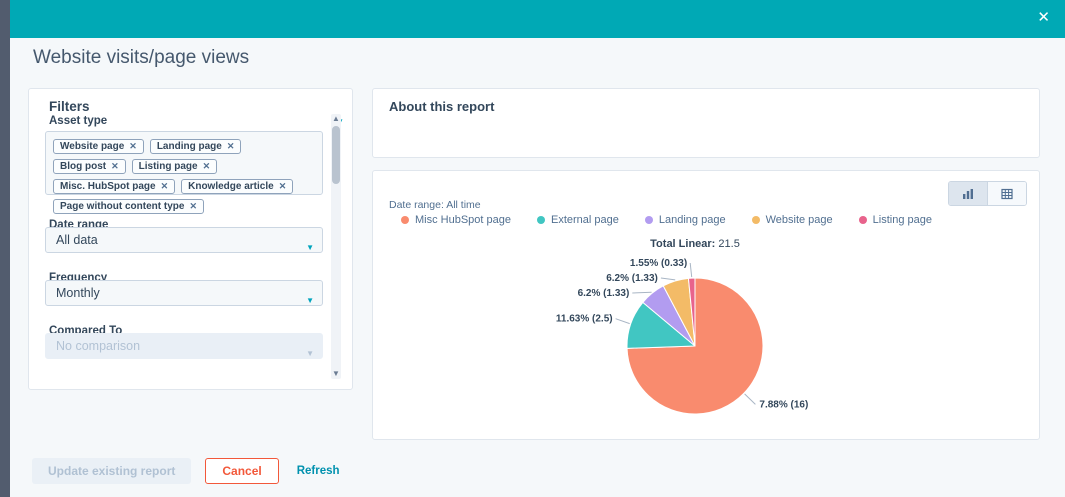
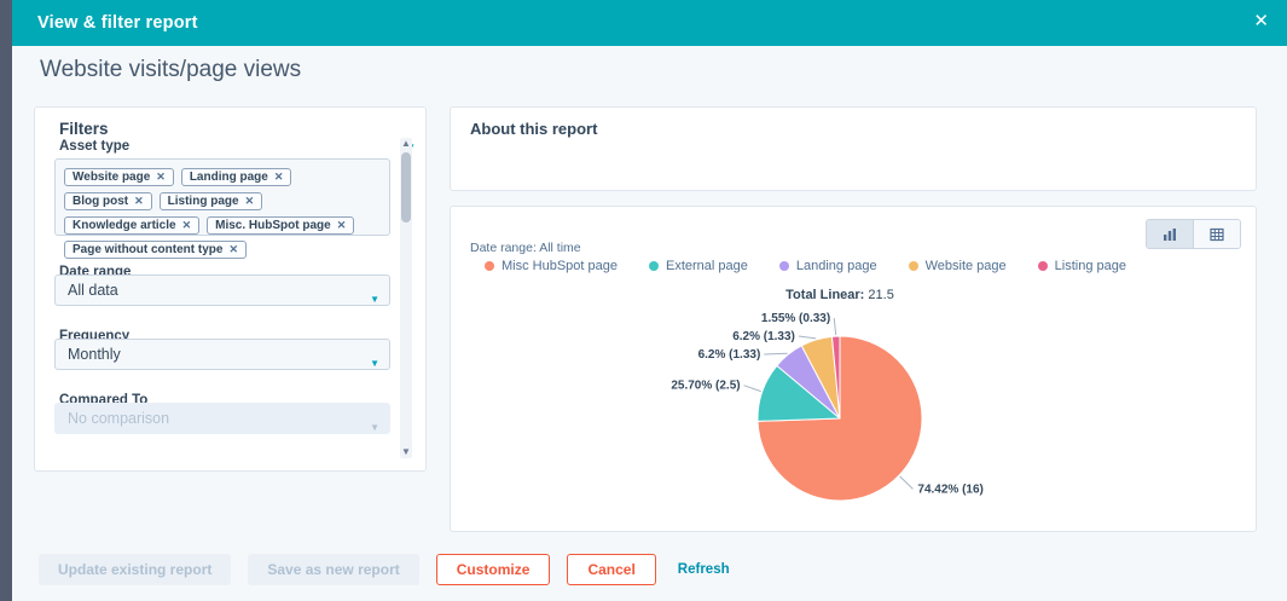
+ View & filter report
  ✕
  Website visits/page views
  Filters
  Asset type
  Website page
  ✕
  Landing page
  ✕
  Blog post
  ✕
  Listing page
  ✕
- Misc. HubSpot page
+ Knowledge article
  ✕
- Knowledge article
+ Misc. HubSpot page
  ✕
  Page without content type
  ✕
  Date range
  All data
  ▼
  Frequency
  Monthly
  ▼
  Compared To
  No comparison
  ▼
  ▲
  ▼
  About this report
  Date range: All time
  Misc HubSpot page
  External page
  Landing page
  Website page
  Listing page
- 7.88% (16)
+ 74.42% (16)
- 11.63% (2.5)
+ 25.70% (2.5)
  6.2% (1.33)
  6.2% (1.33)
  1.55% (0.33)
  Total Linear: 21.5
  Update existing report
+ Save as new report
+ Customize
  Cancel
  Refresh
